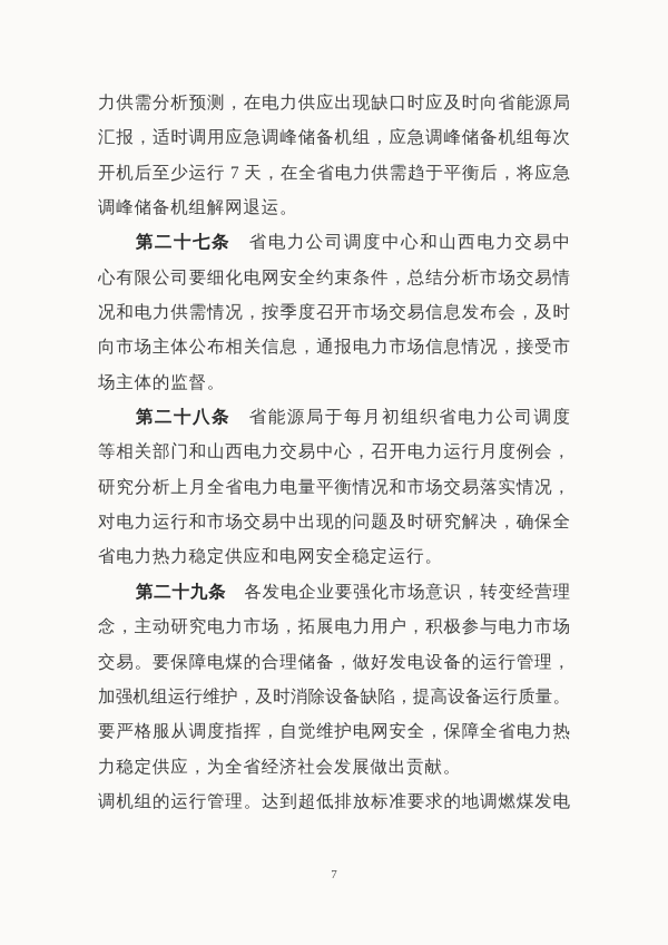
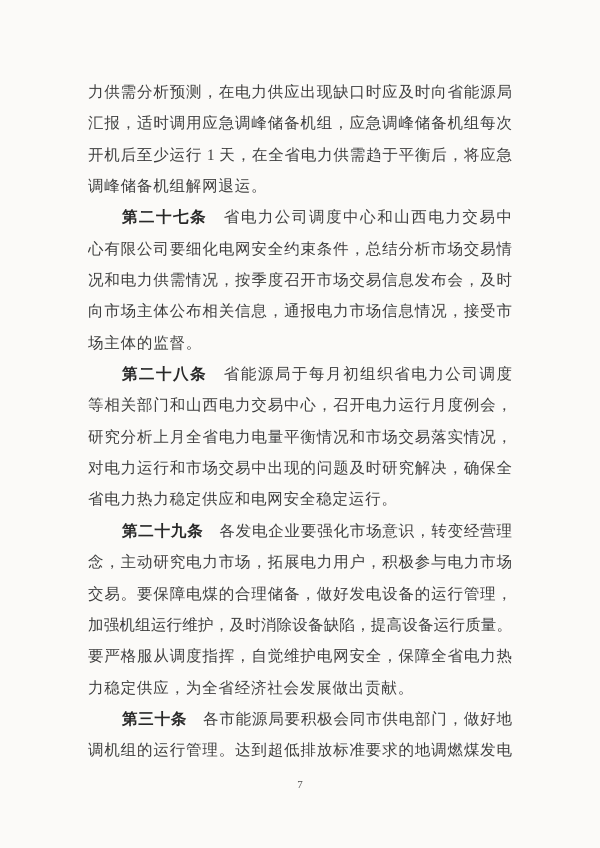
  力供需分析预测，在电力供应出现缺口时应及时向省能源局
  汇报，适时调用应急调峰储备机组，应急调峰储备机组每次
- 开机后至少运行 7 天，在全省电力供需趋于平衡后，将应急
+ 开机后至少运行 1 天，在全省电力供需趋于平衡后，将应急
  调峰储备机组解网退运。
  第二十七条 省电力公司调度中心和山西电力交易中
  心有限公司要细化电网安全约束条件，总结分析市场交易情
  况和电力供需情况，按季度召开市场交易信息发布会，及时
  向市场主体公布相关信息，通报电力市场信息情况，接受市
  场主体的监督。
  第二十八条 省能源局于每月初组织省电力公司调度
  等相关部门和山西电力交易中心，召开电力运行月度例会，
  研究分析上月全省电力电量平衡情况和市场交易落实情况，
  对电力运行和市场交易中出现的问题及时研究解决，确保全
  省电力热力稳定供应和电网安全稳定运行。
  第二十九条 各发电企业要强化市场意识，转变经营理
  念，主动研究电力市场，拓展电力用户，积极参与电力市场
  交易。要保障电煤的合理储备，做好发电设备的运行管理，
  加强机组运行维护，及时消除设备缺陷，提高设备运行质量。
  要严格服从调度指挥，自觉维护电网安全，保障全省电力热
  力稳定供应，为全省经济社会发展做出贡献。
+ 第三十条 各市能源局要积极会同市供电部门，做好地
  调机组的运行管理。达到超低排放标准要求的地调燃煤发电
  7
